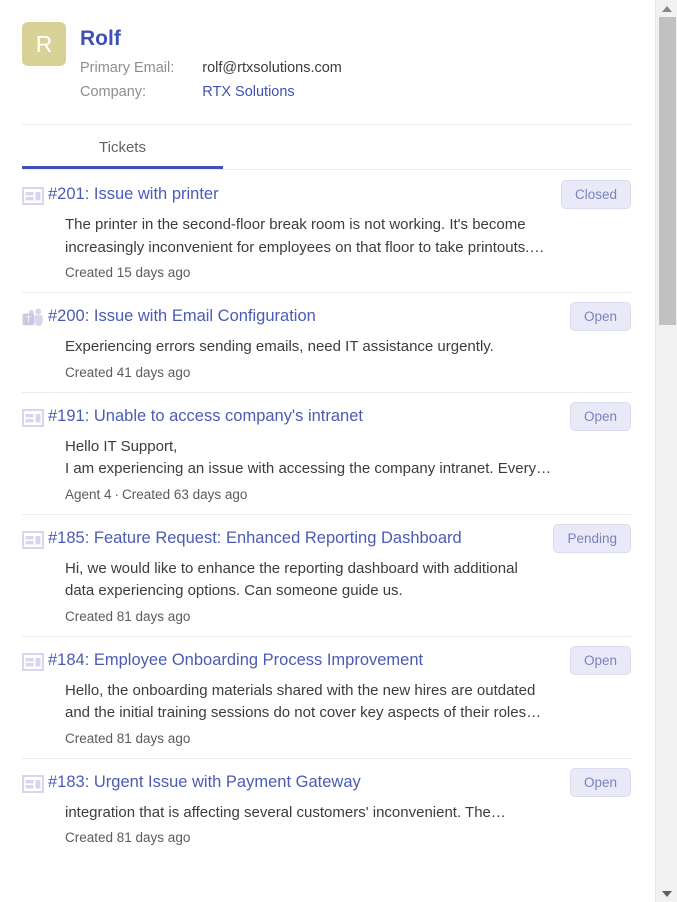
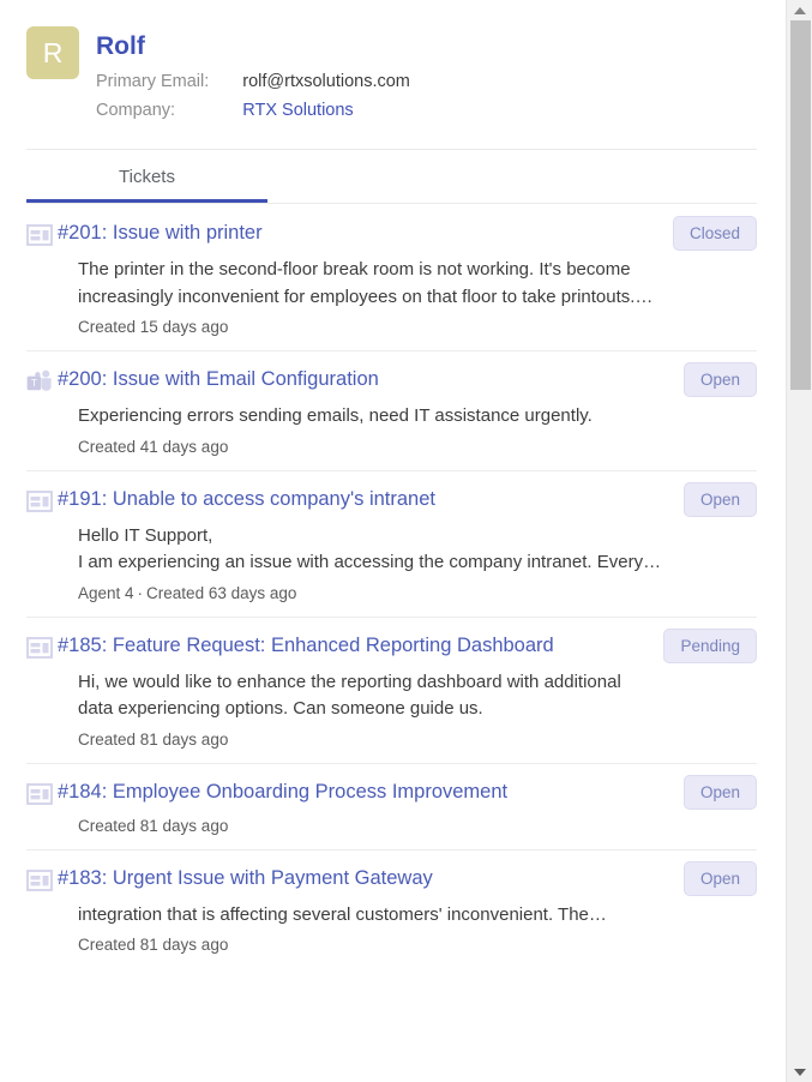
  R
  Rolf
  Primary Email:	rolf@rtxsolutions.com
  Company:	RTX Solutions
  Tickets
  #201: Issue with printer
  Closed
  The printer in the second-floor break room is not working. It's become
  increasingly inconvenient for employees on that floor to take printouts.…
  Created 15 days ago
  T
  #200: Issue with Email Configuration
  Open
  Experiencing errors sending emails, need IT assistance urgently.
  Created 41 days ago
  #191: Unable to access company's intranet
  Open
  Hello IT Support,
  I am experiencing an issue with accessing the company intranet. Every…
  Agent 4 · Created 63 days ago
  #185: Feature Request: Enhanced Reporting Dashboard
  Pending
  Hi, we would like to enhance the reporting dashboard with additional
  data experiencing options. Can someone guide us.
  Created 81 days ago
  #184: Employee Onboarding Process Improvement
  Open
- Hello, the onboarding materials shared with the new hires are outdated
- and the initial training sessions do not cover key aspects of their roles…
  Created 81 days ago
  #183: Urgent Issue with Payment Gateway
  Open
  integration that is affecting several customers' inconvenient. The…
  Created 81 days ago
